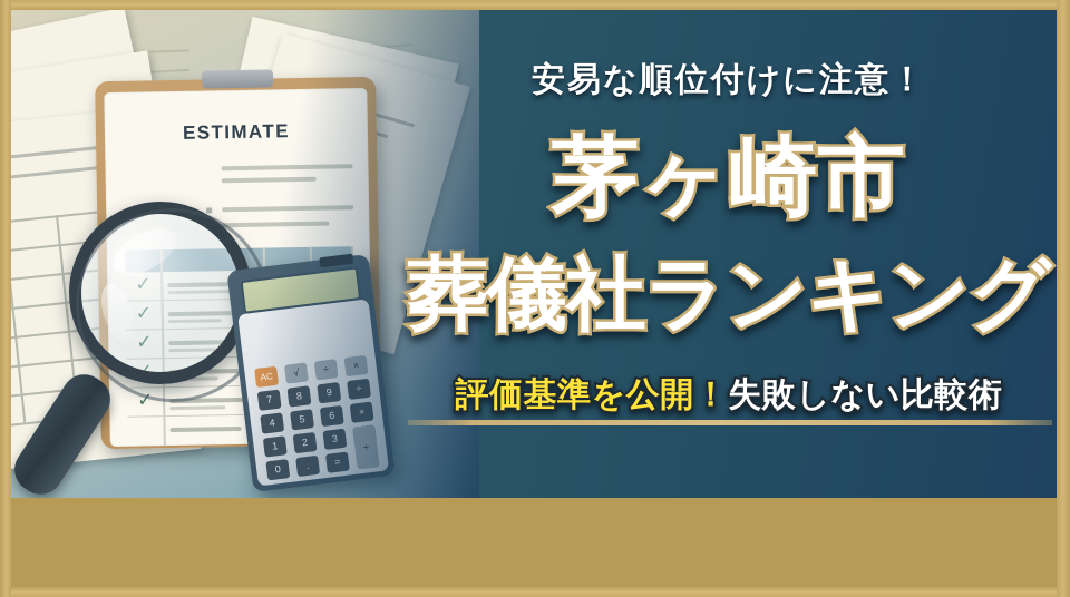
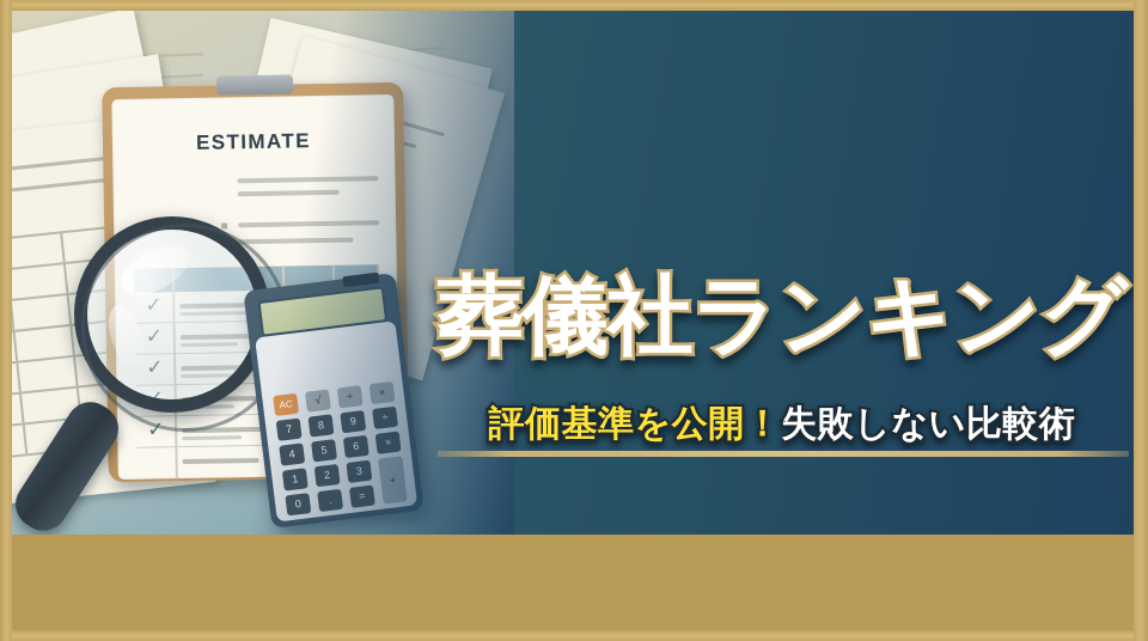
- 安易な順位付けに注意！
- 茅ヶ崎市
  葬儀社ランキング
  評価基準を公開！失敗しない比較術
